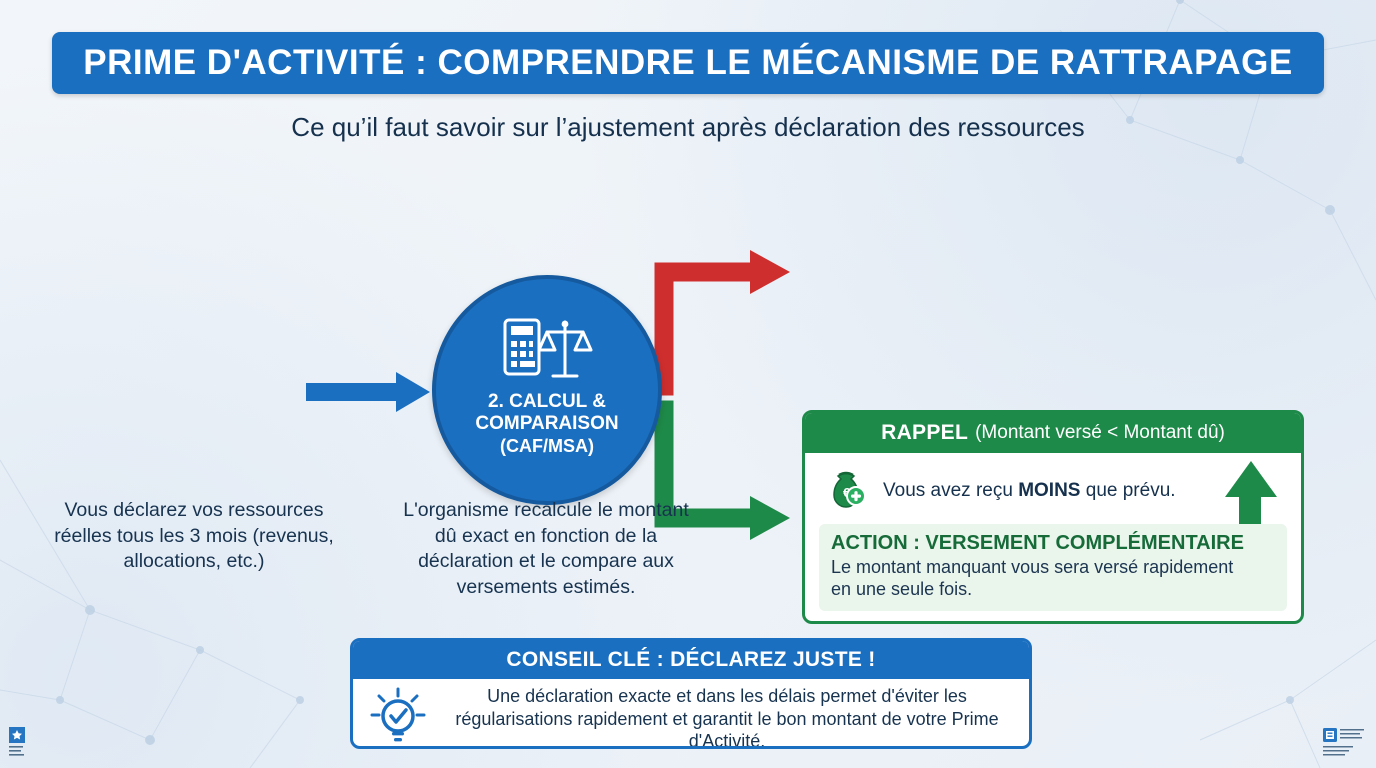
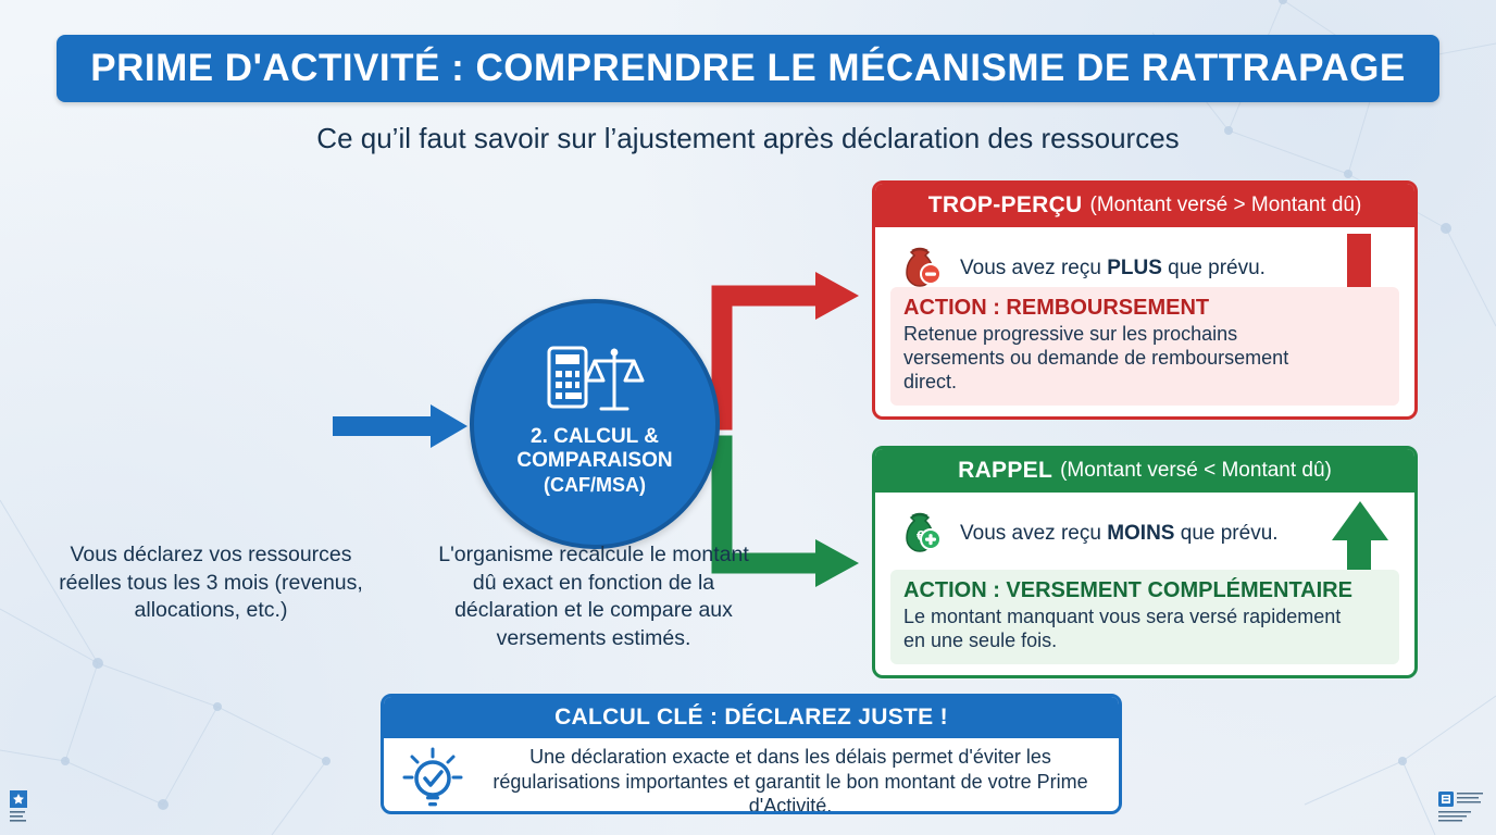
  PRIME D'ACTIVITÉ : COMPRENDRE LE MÉCANISME DE RATTRAPAGE
  Ce qu’il faut savoir sur l’ajustement après déclaration des ressources
  2. CALCUL &
  COMPARAISON
  (CAF/MSA)
  Vous déclarez vos ressources réelles tous les 3 mois (revenus, allocations, etc.)
  L'organisme recalcule le montant dû exact en fonction de la déclaration et le compare aux versements estimés.
+ TROP-PERÇU
+ (Montant versé > Montant dû)
+ Vous avez reçu PLUS que prévu.
+ ACTION : REMBOURSEMENT
+ Retenue progressive sur les prochains versements ou demande de remboursement direct.
  RAPPEL
  (Montant versé < Montant dû)
  €
  Vous avez reçu MOINS que prévu.
  ACTION : VERSEMENT COMPLÉMENTAIRE
  Le montant manquant vous sera versé rapidement en une seule fois.
- CONSEIL CLÉ : DÉCLAREZ JUSTE !
+ CALCUL CLÉ : DÉCLAREZ JUSTE !
- Une déclaration exacte et dans les délais permet d'éviter les régularisations rapidement et garantit le bon montant de votre Prime d'Activité.
+ Une déclaration exacte et dans les délais permet d'éviter les régularisations importantes et garantit le bon montant de votre Prime d'Activité.
